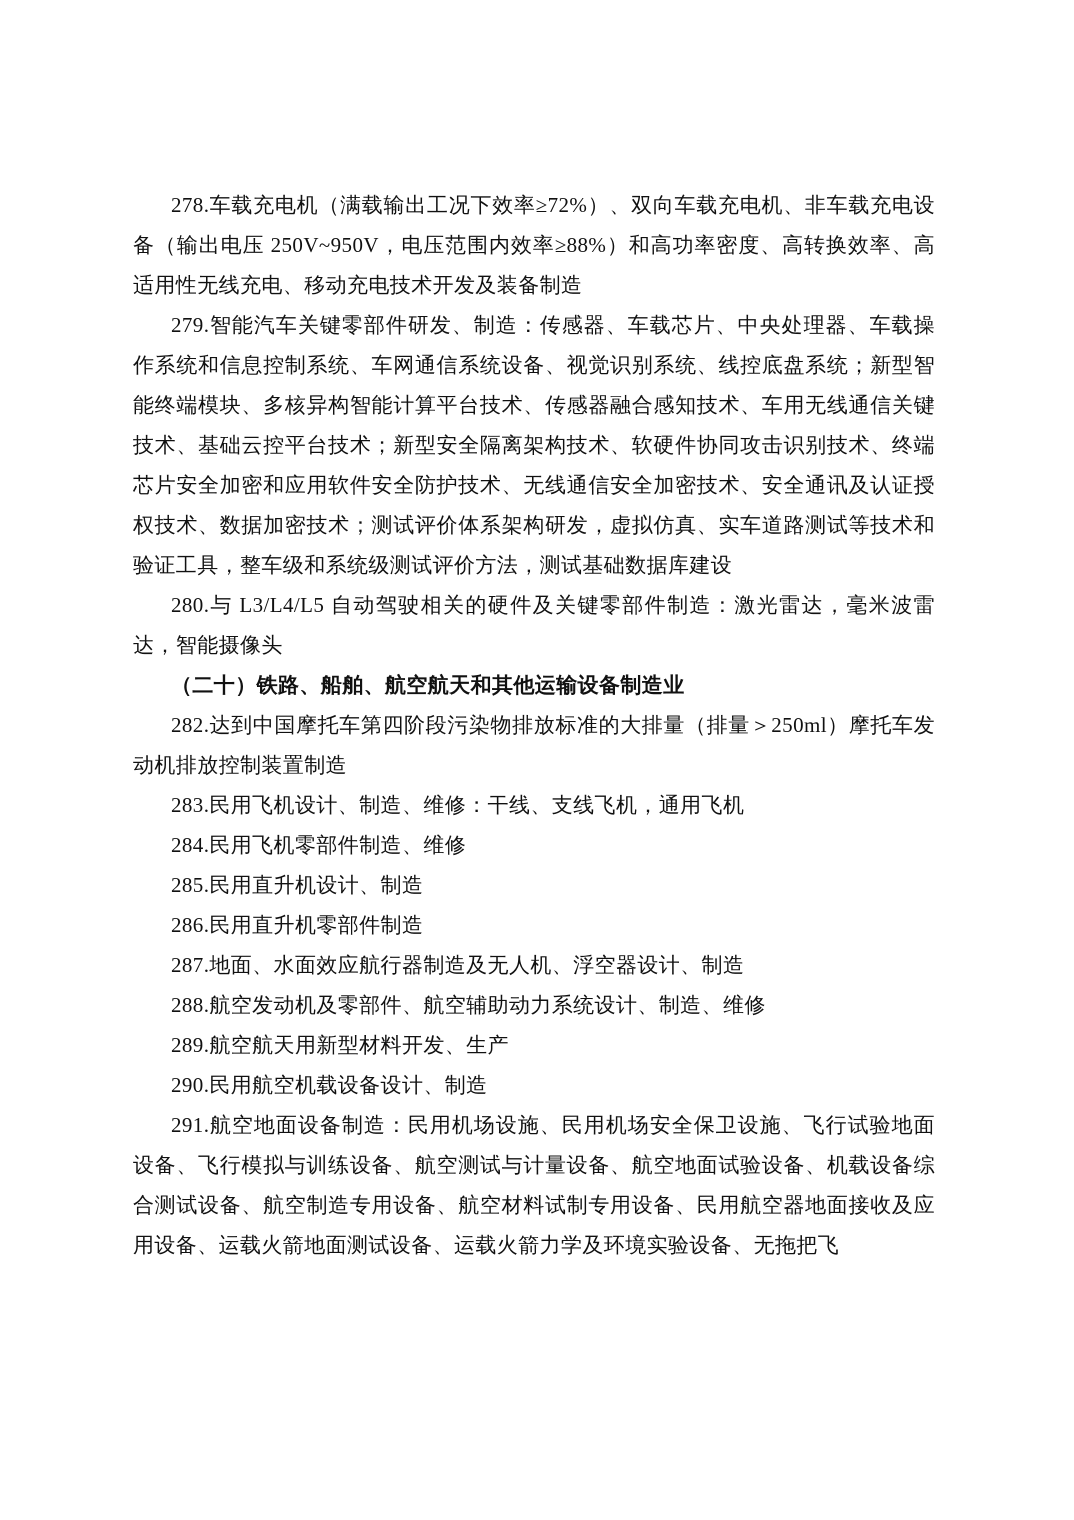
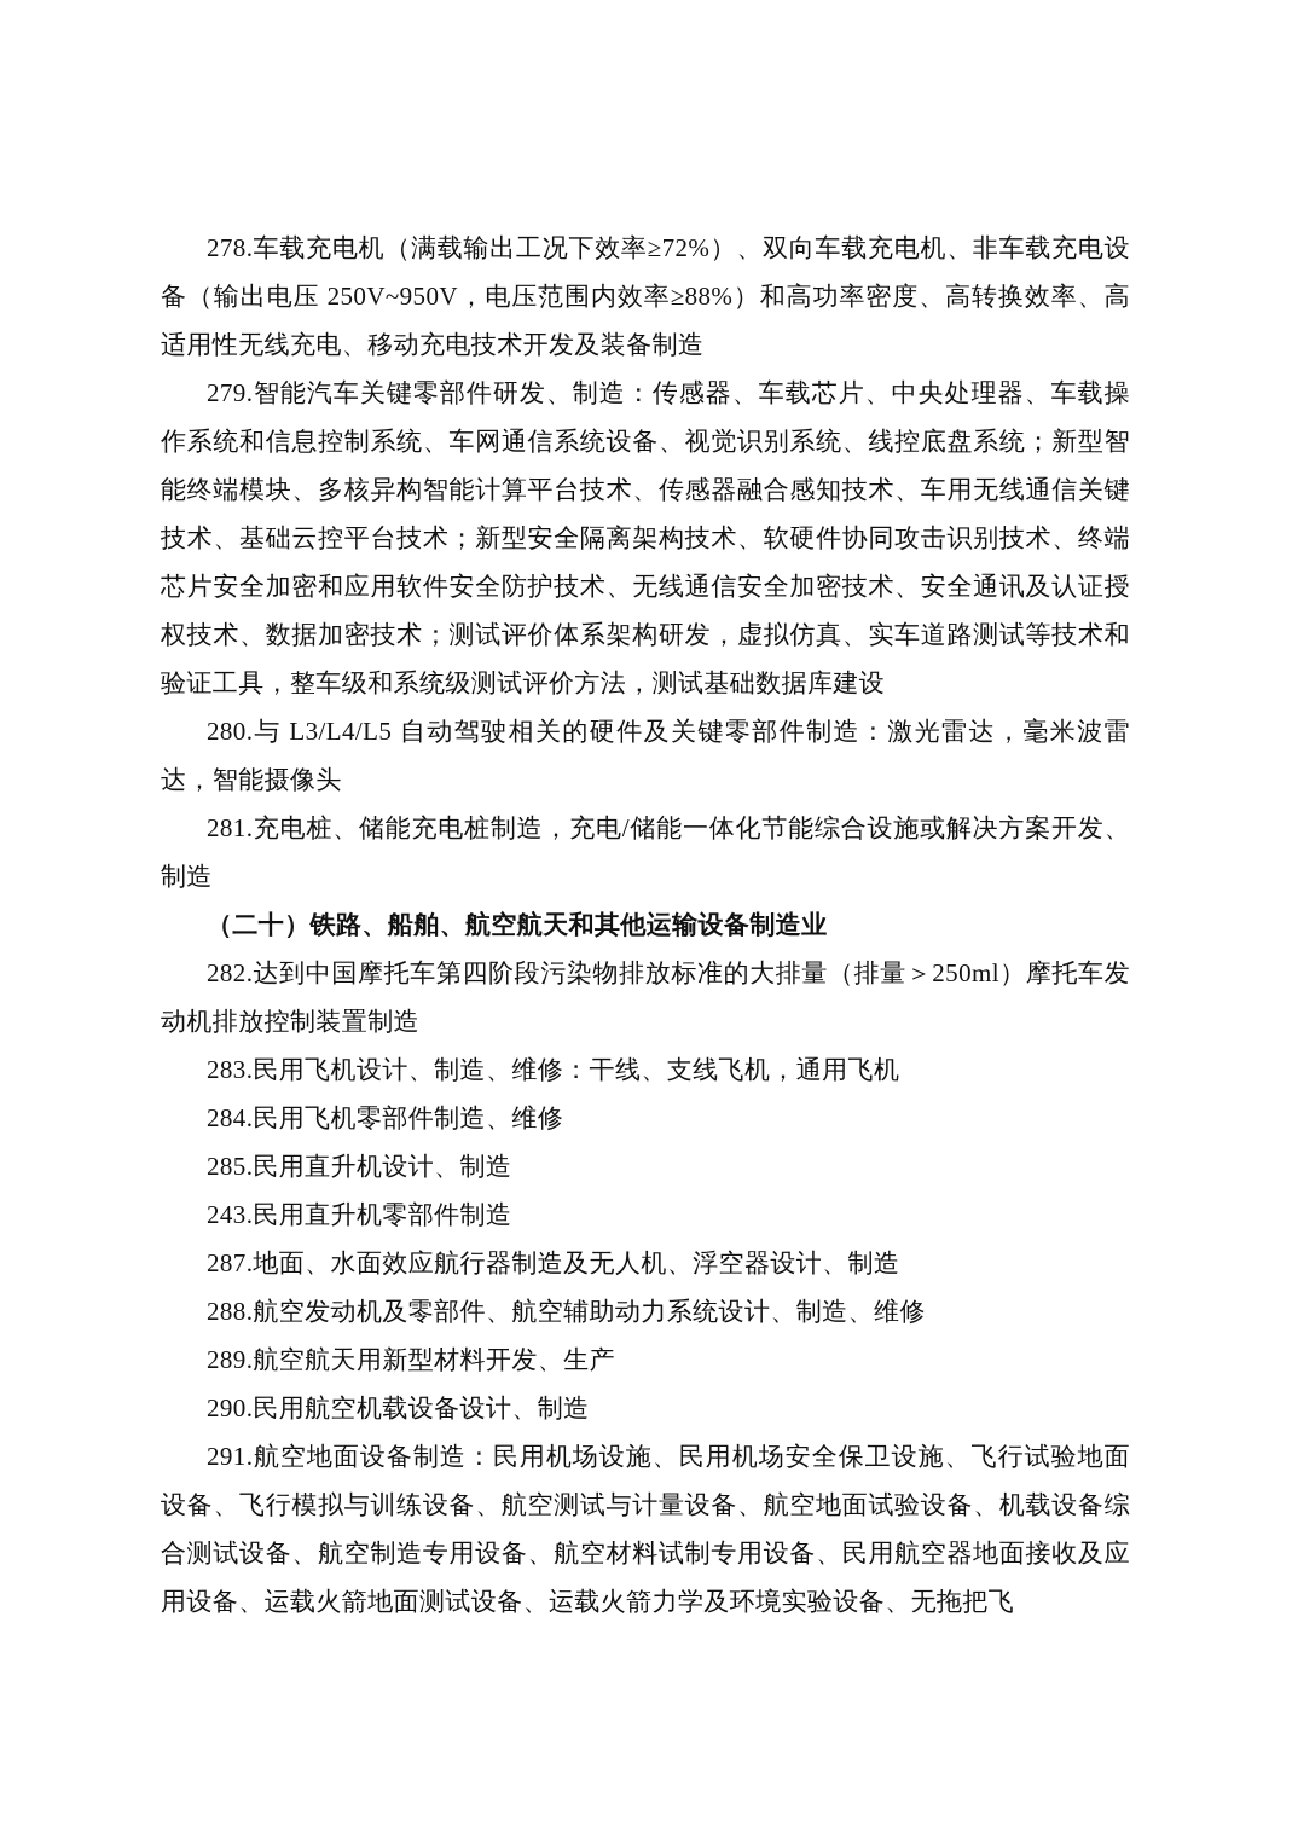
  278.车载充电机（满载输出工况下效率≥72%）、双向车载充电机、非车载充电设备（输出电压 250V~950V，电压范围内效率≥88%）和高功率密度、高转换效率、高适用性无线充电、移动充电技术开发及装备制造
  279.智能汽车关键零部件研发、制造：传感器、车载芯片、中央处理器、车载操作系统和信息控制系统、车网通信系统设备、视觉识别系统、线控底盘系统；新型智能终端模块、多核异构智能计算平台技术、传感器融合感知技术、车用无线通信关键技术、基础云控平台技术；新型安全隔离架构技术、软硬件协同攻击识别技术、终端芯片安全加密和应用软件安全防护技术、无线通信安全加密技术、安全通讯及认证授权技术、数据加密技术；测试评价体系架构研发，虚拟仿真、实车道路测试等技术和验证工具，整车级和系统级测试评价方法，测试基础数据库建设
  280.与 L3/L4/L5 自动驾驶相关的硬件及关键零部件制造：激光雷达，毫米波雷达，智能摄像头
+ 281.充电桩、储能充电桩制造，充电/储能一体化节能综合设施或解决方案开发、制造
  （二十）铁路、船舶、航空航天和其他运输设备制造业
  282.达到中国摩托车第四阶段污染物排放标准的大排量（排量＞250ml）摩托车发动机排放控制装置制造
  283.民用飞机设计、制造、维修：干线、支线飞机，通用飞机
  284.民用飞机零部件制造、维修
  285.民用直升机设计、制造
- 286.民用直升机零部件制造
+ 243.民用直升机零部件制造
  287.地面、水面效应航行器制造及无人机、浮空器设计、制造
  288.航空发动机及零部件、航空辅助动力系统设计、制造、维修
  289.航空航天用新型材料开发、生产
  290.民用航空机载设备设计、制造
  291.航空地面设备制造：民用机场设施、民用机场安全保卫设施、飞行试验地面设备、飞行模拟与训练设备、航空测试与计量设备、航空地面试验设备、机载设备综合测试设备、航空制造专用设备、航空材料试制专用设备、民用航空器地面接收及应用设备、运载火箭地面测试设备、运载火箭力学及环境实验设备、无拖把飞
